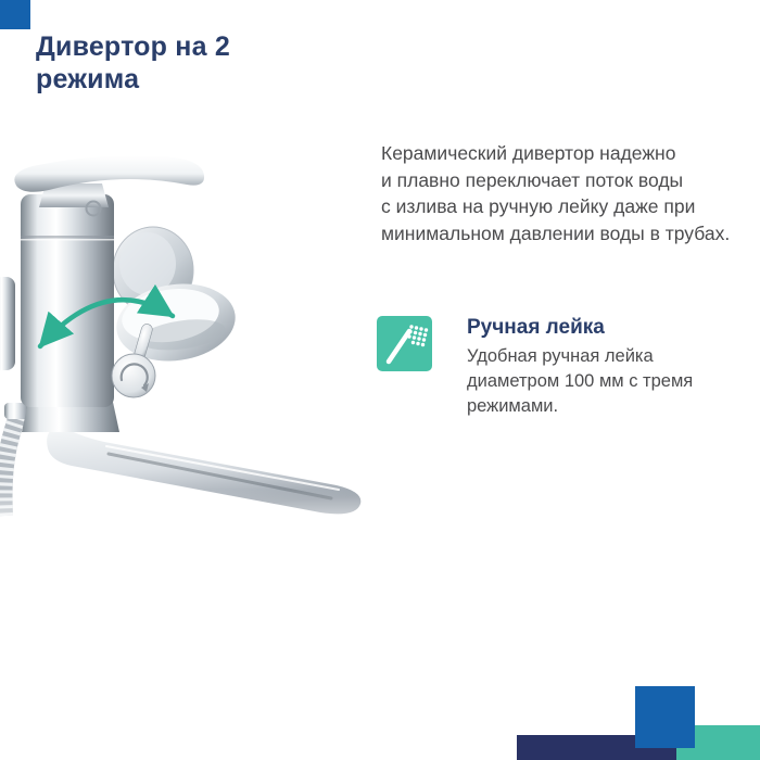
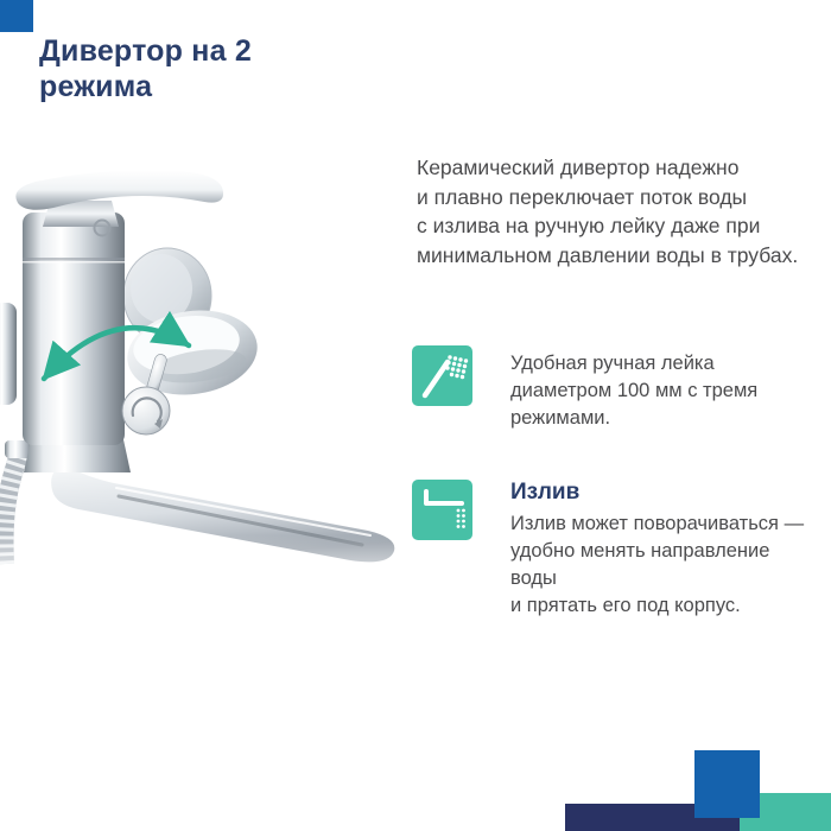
  Дивертор на 2
  режима
  Керамический дивертор надежно
  и плавно переключает поток воды
  с излива на ручную лейку даже при
  минимальном давлении воды в трубах.
- Ручная лейка
  Удобная ручная лейка
  диаметром 100 мм с тремя
  режимами.
+ Излив
+ Излив может поворачиваться —
+ удобно менять направление воды
+ и прятать его под корпус.
